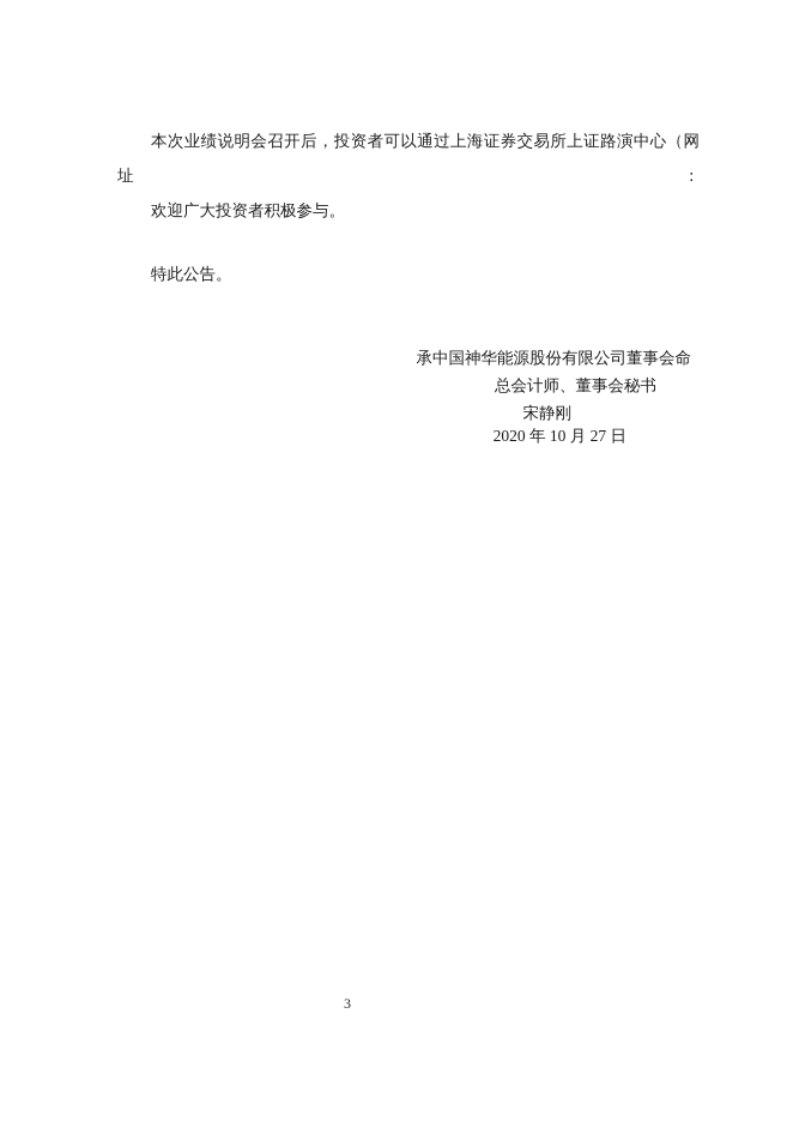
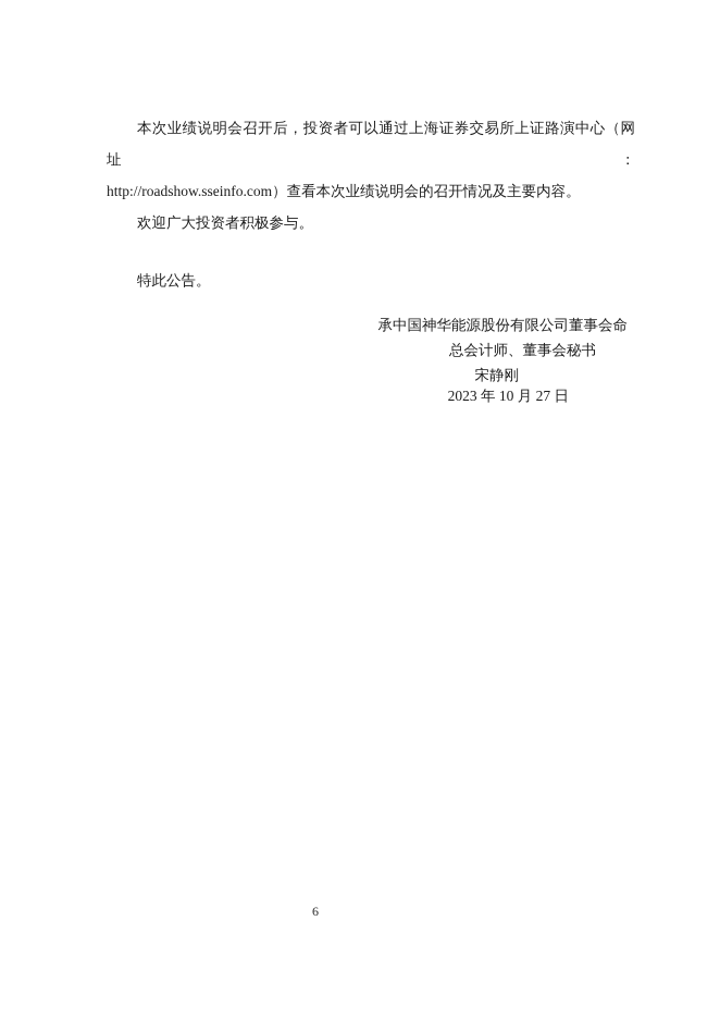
  本次业绩说明会召开后，投资者可以通过上海证券交易所上证路演中心（网址：
+ http://roadshow.sseinfo.com）查看本次业绩说明会的召开情况及主要内容。
  欢迎广大投资者积极参与。
  特此公告。
  承中国神华能源股份有限公司董事会命
  总会计师、董事会秘书
  宋静刚
- 2020 年 10 月 27 日
+ 2023 年 10 月 27 日
- 3
+ 6
